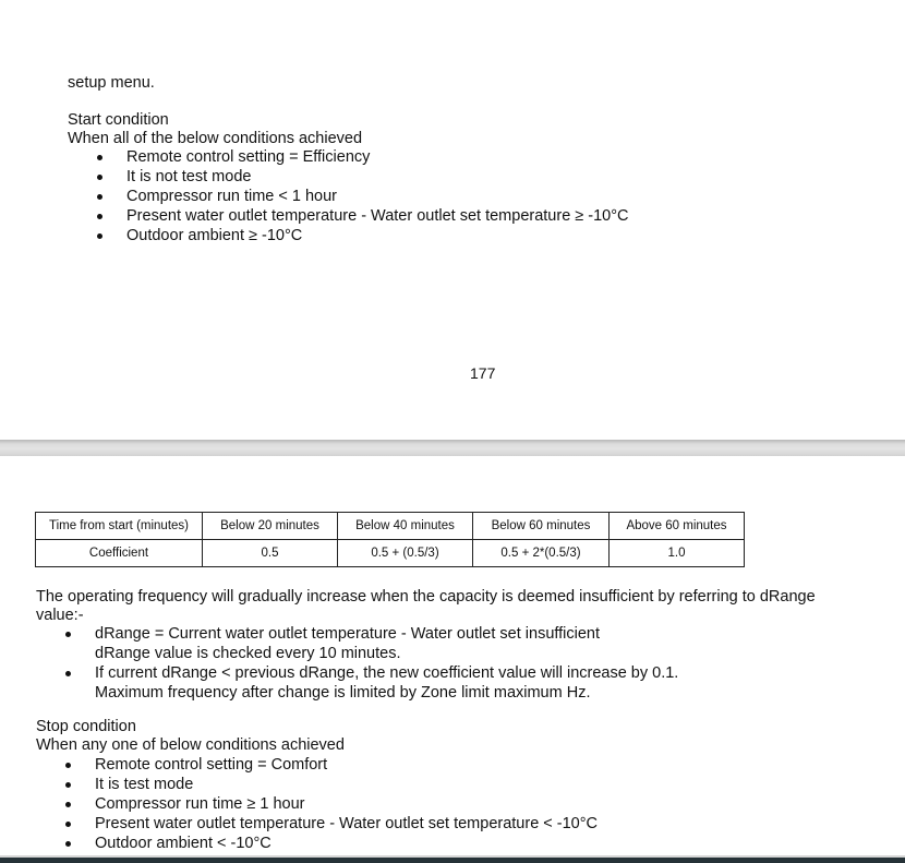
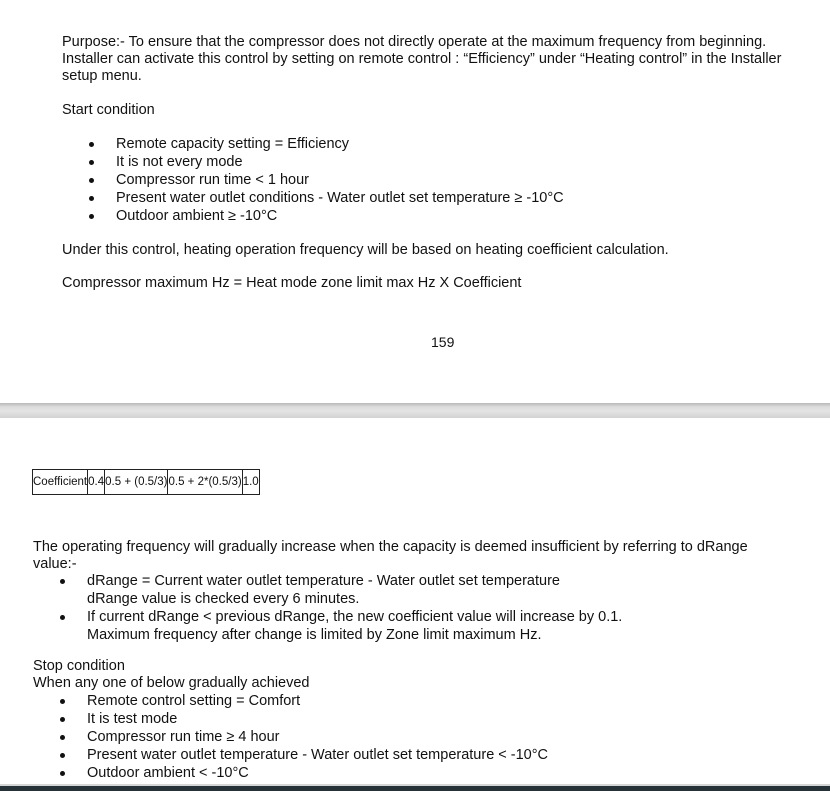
+ Purpose:- To ensure that the compressor does not directly operate at the maximum frequency from beginning.
+ Installer can activate this control by setting on remote control : “Efficiency” under “Heating control” in the Installer
  setup menu.
  Start condition
- When all of the below conditions achieved
- Remote control setting = Efficiency
+ Remote capacity setting = Efficiency
- It is not test mode
+ It is not every mode
  Compressor run time < 1 hour
- Present water outlet temperature - Water outlet set temperature ≥ -10°C
+ Present water outlet conditions - Water outlet set temperature ≥ -10°C
  Outdoor ambient ≥ -10°C
+ Under this control, heating operation frequency will be based on heating coefficient calculation.
+ Compressor maximum Hz = Heat mode zone limit max Hz X Coefficient
- 177
+ 159
- Time from start (minutes)	Below 20 minutes	Below 40 minutes	Below 60 minutes	Above 60 minutes
- Coefficient	0.5	0.5 + (0.5/3)	0.5 + 2*(0.5/3)	1.0
+ Coefficient	0.4	0.5 + (0.5/3)	0.5 + 2*(0.5/3)	1.0
  The operating frequency will gradually increase when the capacity is deemed insufficient by referring to dRange
  value:-
- dRange = Current water outlet temperature - Water outlet set insufficient
+ dRange = Current water outlet temperature - Water outlet set temperature
- dRange value is checked every 10 minutes.
+ dRange value is checked every 6 minutes.
  If current dRange < previous dRange, the new coefficient value will increase by 0.1.
  Maximum frequency after change is limited by Zone limit maximum Hz.
  Stop condition
- When any one of below conditions achieved
+ When any one of below gradually achieved
  Remote control setting = Comfort
  It is test mode
- Compressor run time ≥ 1 hour
+ Compressor run time ≥ 4 hour
  Present water outlet temperature - Water outlet set temperature < -10°C
  Outdoor ambient < -10°C
